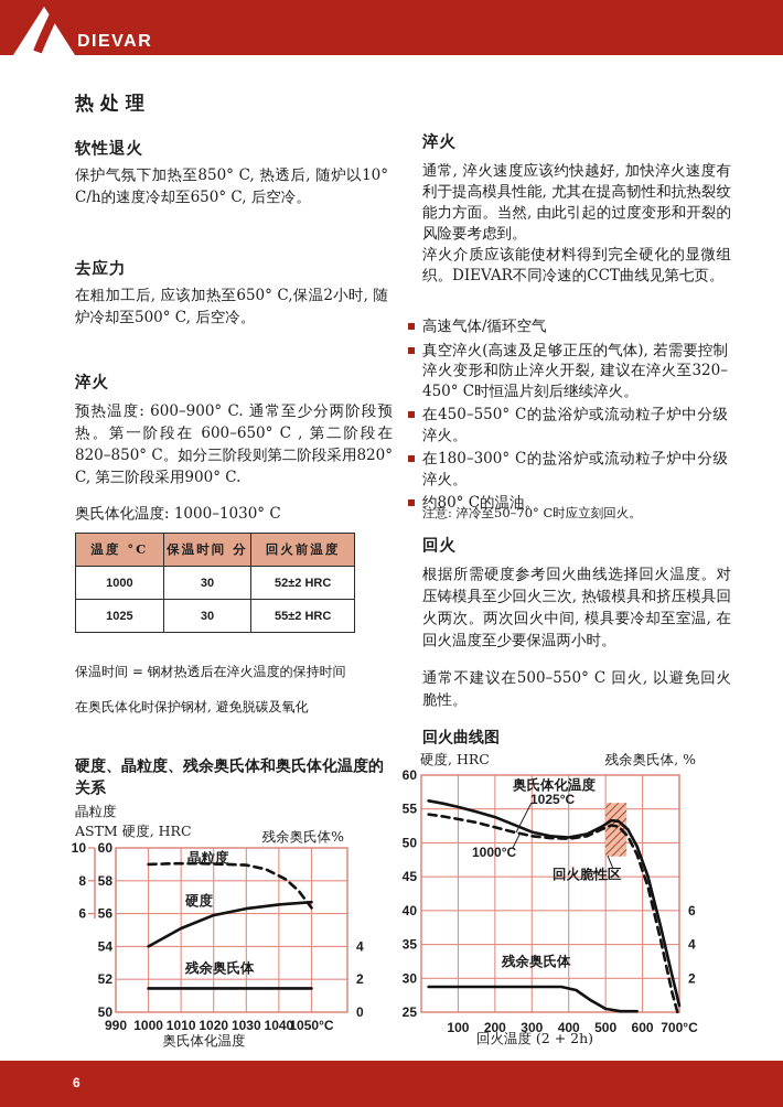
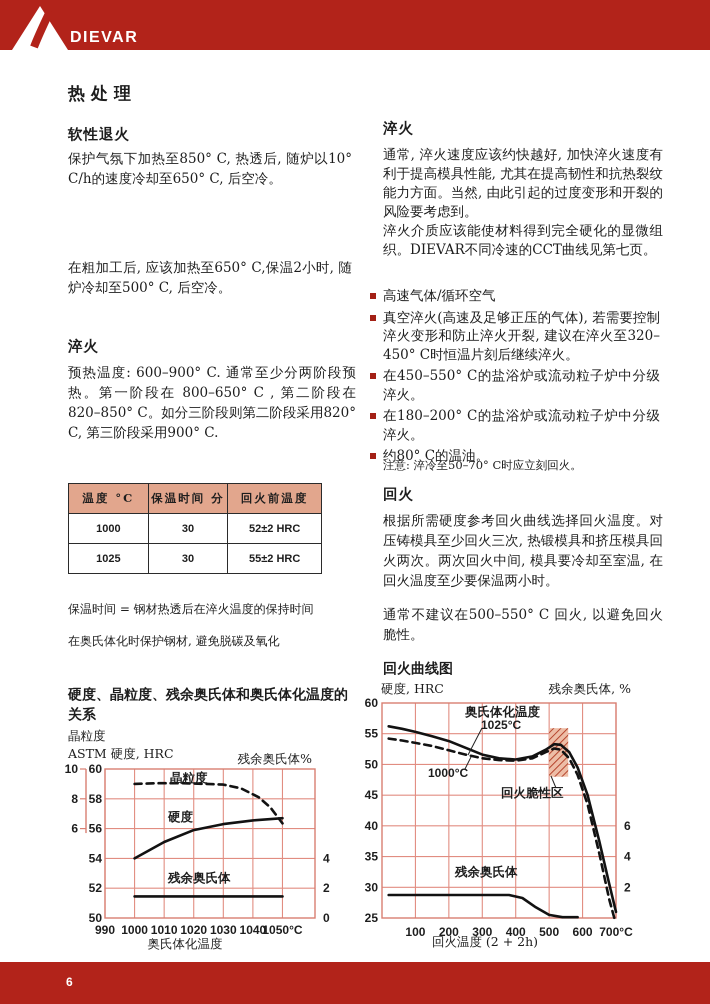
  DIEVAR
  热处理
  软性退火
  保护气氛下加热至850° C, 热透后, 随炉以10° C/h的速度冷却至650° C, 后空冷。
- 去应力
  在粗加工后, 应该加热至650° C,保温2小时, 随炉冷却至500° C, 后空冷。
  淬火
- 预热温度: 600–900° C. 通常至少分两阶段预热。第一阶段在 600–650° C , 第二阶段在 820–850° C。如分三阶段则第二阶段采用820° C, 第三阶段采用900° C.
+ 预热温度: 600–900° C. 通常至少分两阶段预热。第一阶段在 800–650° C , 第二阶段在 820–850° C。如分三阶段则第二阶段采用820° C, 第三阶段采用900° C.
- 奥氏体化温度: 1000–1030° C
  温度 °C	保温时间 分	回火前温度
  1000	30	52±2 HRC
  1025	30	55±2 HRC
  保温时间 = 钢材热透后在淬火温度的保持时间
  在奥氏体化时保护钢材, 避免脱碳及氧化
  硬度、晶粒度、残余奥氏体和奥氏体化温度的关系
  晶粒度
  ASTM 硬度, HRC
  残余奥氏体%
  990
  1000
  1010
  1020
  1030
  1040
  1050°C
  60
  58
  56
  54
  52
  50
  4
  2
  0
  10
  8
  6
  晶粒度
  硬度
  残余奥氏体
  奥氏体化温度
  淬火
  通常, 淬火速度应该约快越好, 加快淬火速度有利于提高模具性能, 尤其在提高韧性和抗热裂纹能力方面。当然, 由此引起的过度变形和开裂的风险要考虑到。
  淬火介质应该能使材料得到完全硬化的显微组织。DIEVAR不同冷速的CCT曲线见第七页。
  高速气体/循环空气
  真空淬火(高速及足够正压的气体), 若需要控制淬火变形和防止淬火开裂, 建议在淬火至320–450° C时恒温片刻后继续淬火。
  在450–550° C的盐浴炉或流动粒子炉中分级淬火。
- 在180–300° C的盐浴炉或流动粒子炉中分级淬火。
+ 在180–200° C的盐浴炉或流动粒子炉中分级淬火。
  约80° C的温油。
  注意: 淬冷至50–70° C时应立刻回火。
  回火
  根据所需硬度参考回火曲线选择回火温度。对压铸模具至少回火三次, 热锻模具和挤压模具回火两次。两次回火中间, 模具要冷却至室温, 在回火温度至少要保温两小时。
  通常不建议在500–550° C 回火, 以避免回火脆性。
  回火曲线图
  硬度, HRC
  残余奥氏体, %
  100
  200
  300
  400
  500
  600
  700°C
  60
  55
  50
  45
  40
  35
  30
  25
  6
  4
  2
  奥氏体化温度
  1025°C
  1000°C
  回火脆性区
  残余奥氏体
  回火温度 (2 + 2h)
  6
